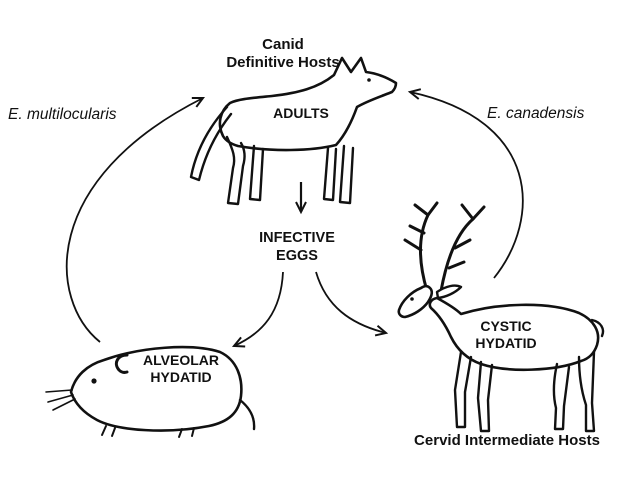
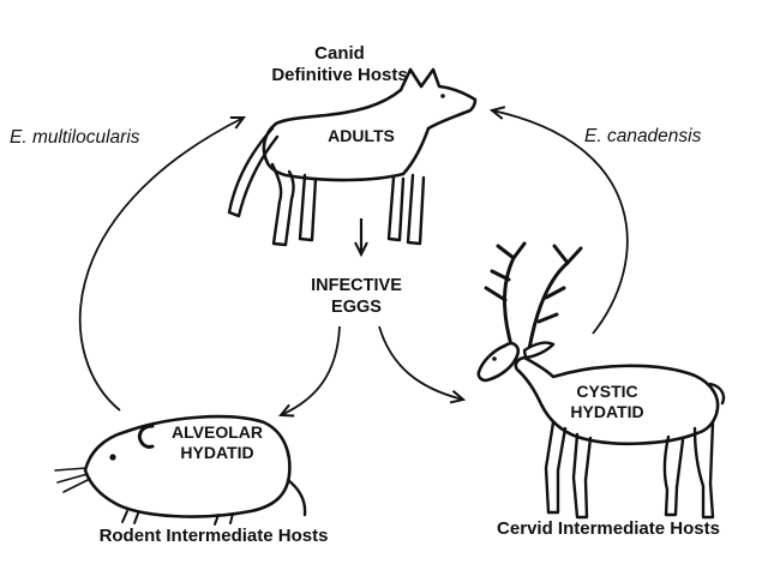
  Canid
  Definitive Hosts
  ADULTS
  E. multilocularis
  E. canadensis
  INFECTIVE
  EGGS
  ALVEOLAR
  HYDATID
  CYSTIC
  HYDATID
+ Rodent Intermediate Hosts
  Cervid Intermediate Hosts
